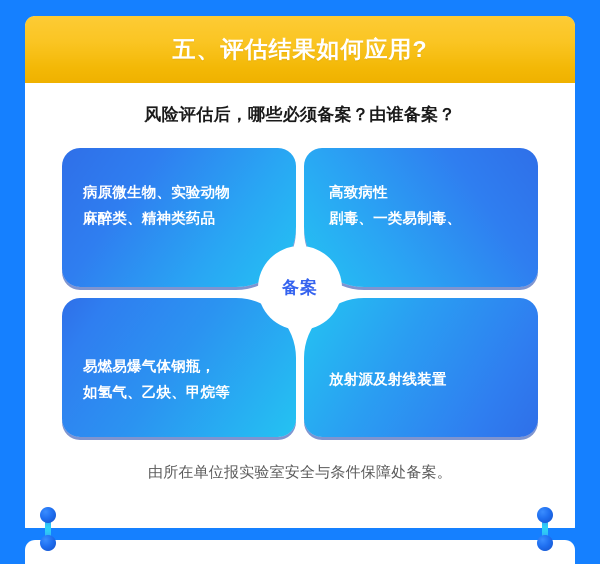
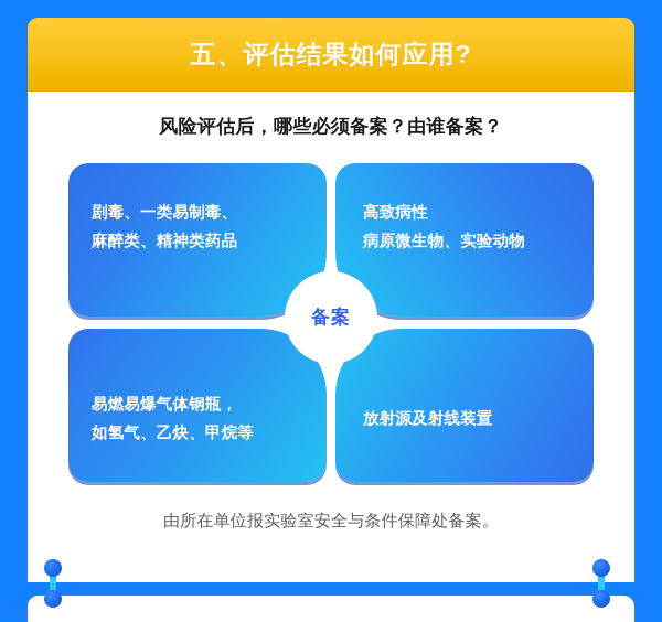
  五、评估结果如何应用?
  风险评估后，哪些必须备案？由谁备案？
- 病原微生物、实验动物
+ 剧毒、一类易制毒、
  麻醉类、精神类药品
  高致病性
- 剧毒、一类易制毒、
+ 病原微生物、实验动物
  易燃易爆气体钢瓶，
  如氢气、乙炔、甲烷等
  放射源及射线装置
  备案
  由所在单位报实验室安全与条件保障处备案。
